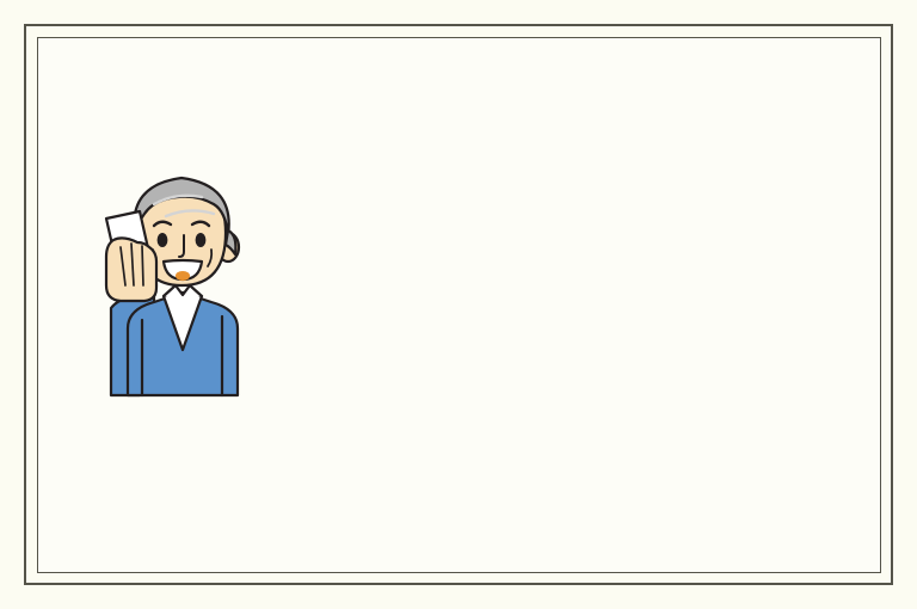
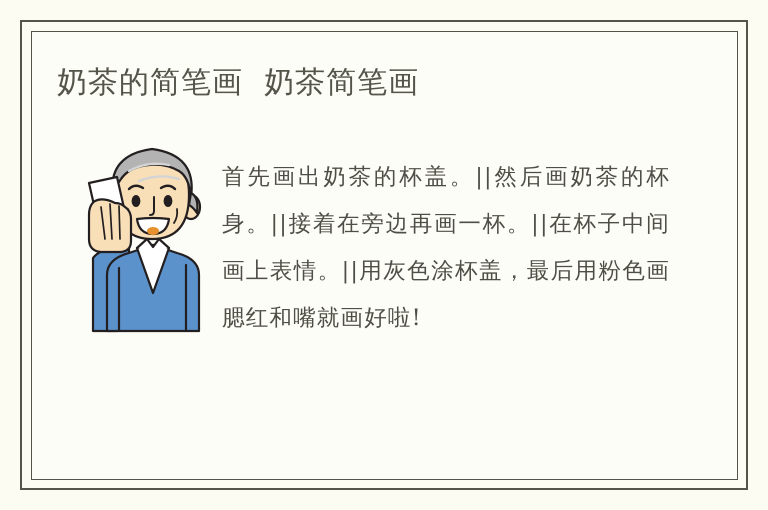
+ 奶茶的简笔画 奶茶简笔画
+ 首先画出奶茶的杯盖。||然后画奶茶的杯身。||接着在旁边再画一杯。||在杯子中间画上表情。||用灰色涂杯盖，最后用粉色画腮红和嘴就画好啦!
